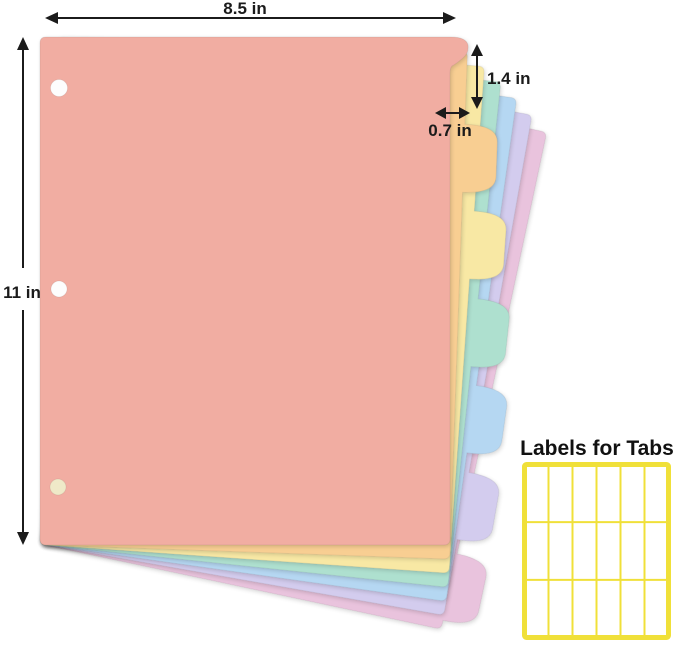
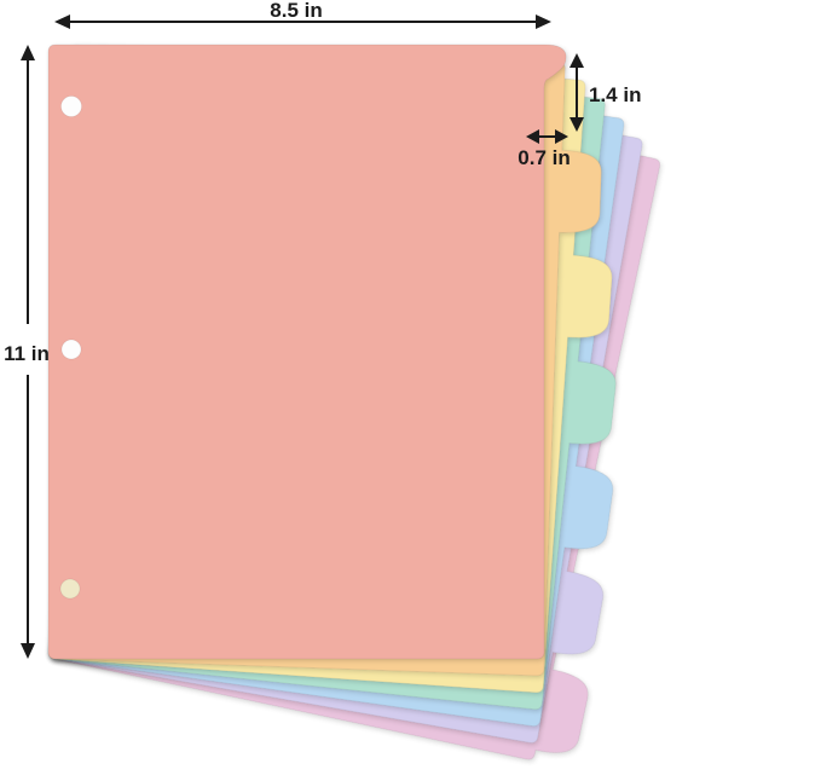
  8.5 in
  11 in
  1.4 in
  0.7 in
- Labels for Tabs
